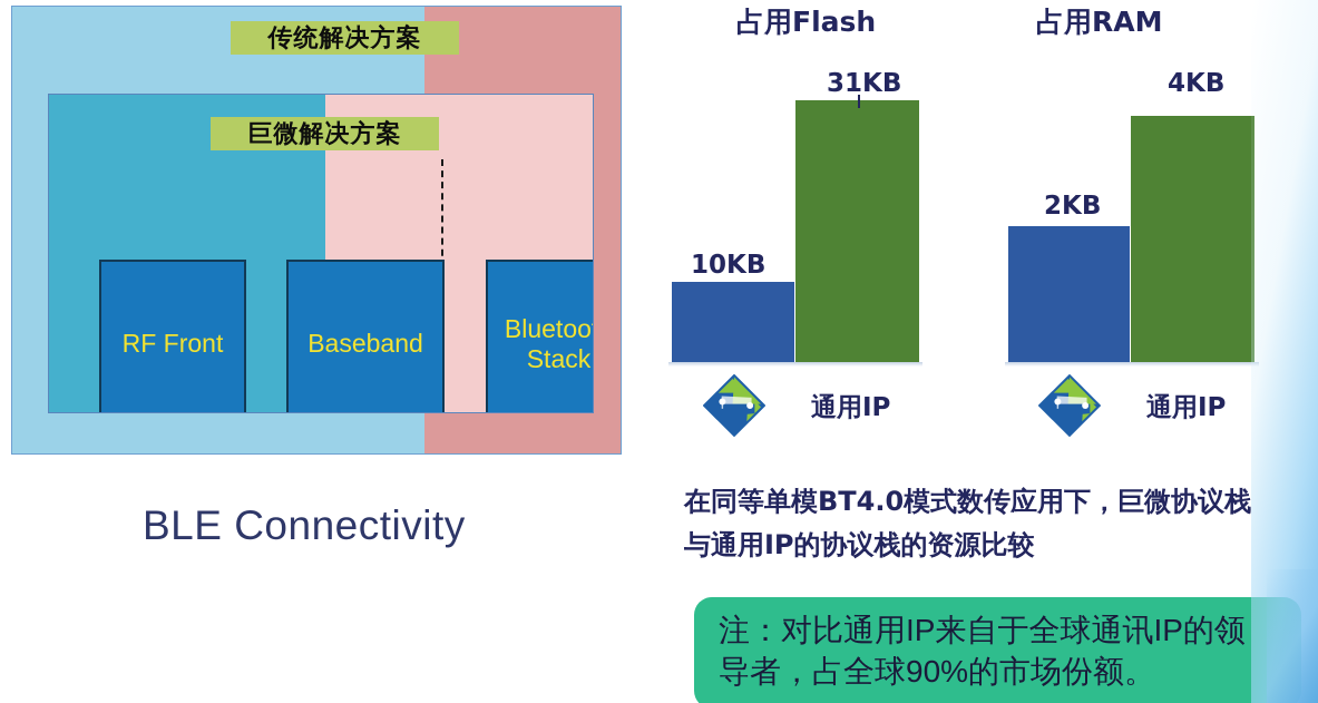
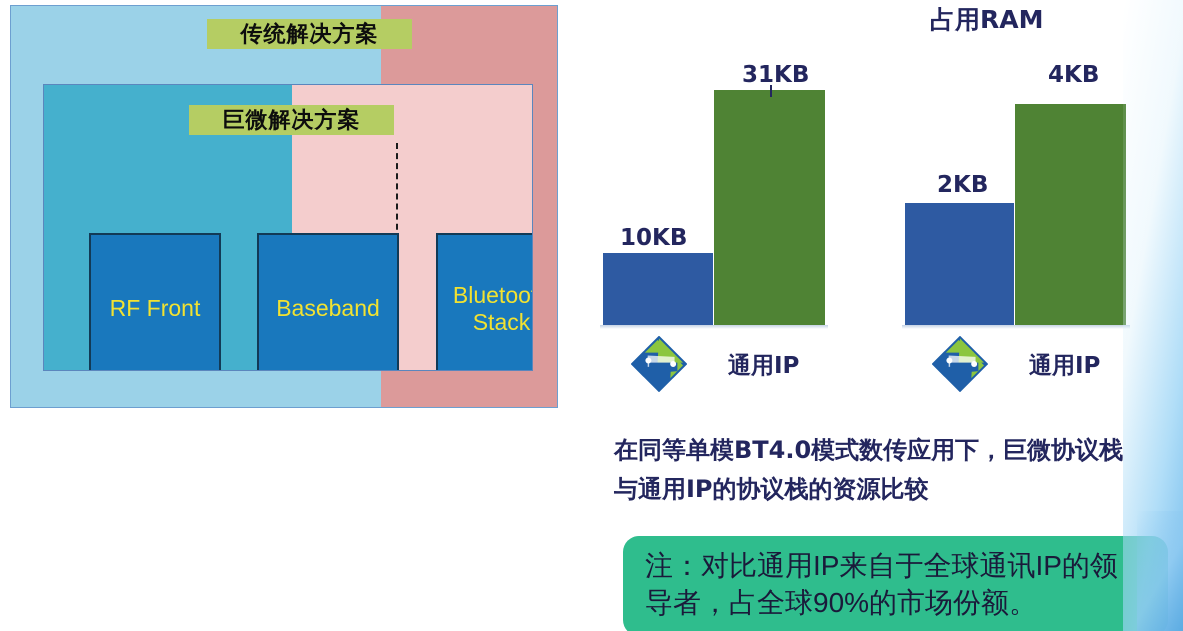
  传统解决方案
  巨微解决方案
  RF Front
  Baseband
  Bluetoo
  Stack
- BLE Connectivity
- 占用Flash
  10KB
  31KB
  通用IP
  占用RAM
  2KB
  4KB
  通用IP
  在同等单模BT4.0模式数传应用下，巨微协议栈
  与通用IP的协议栈的资源比较
  注：对比通用IP来自于全球通讯IP的领
  导者，占全球90%的市场份额。
